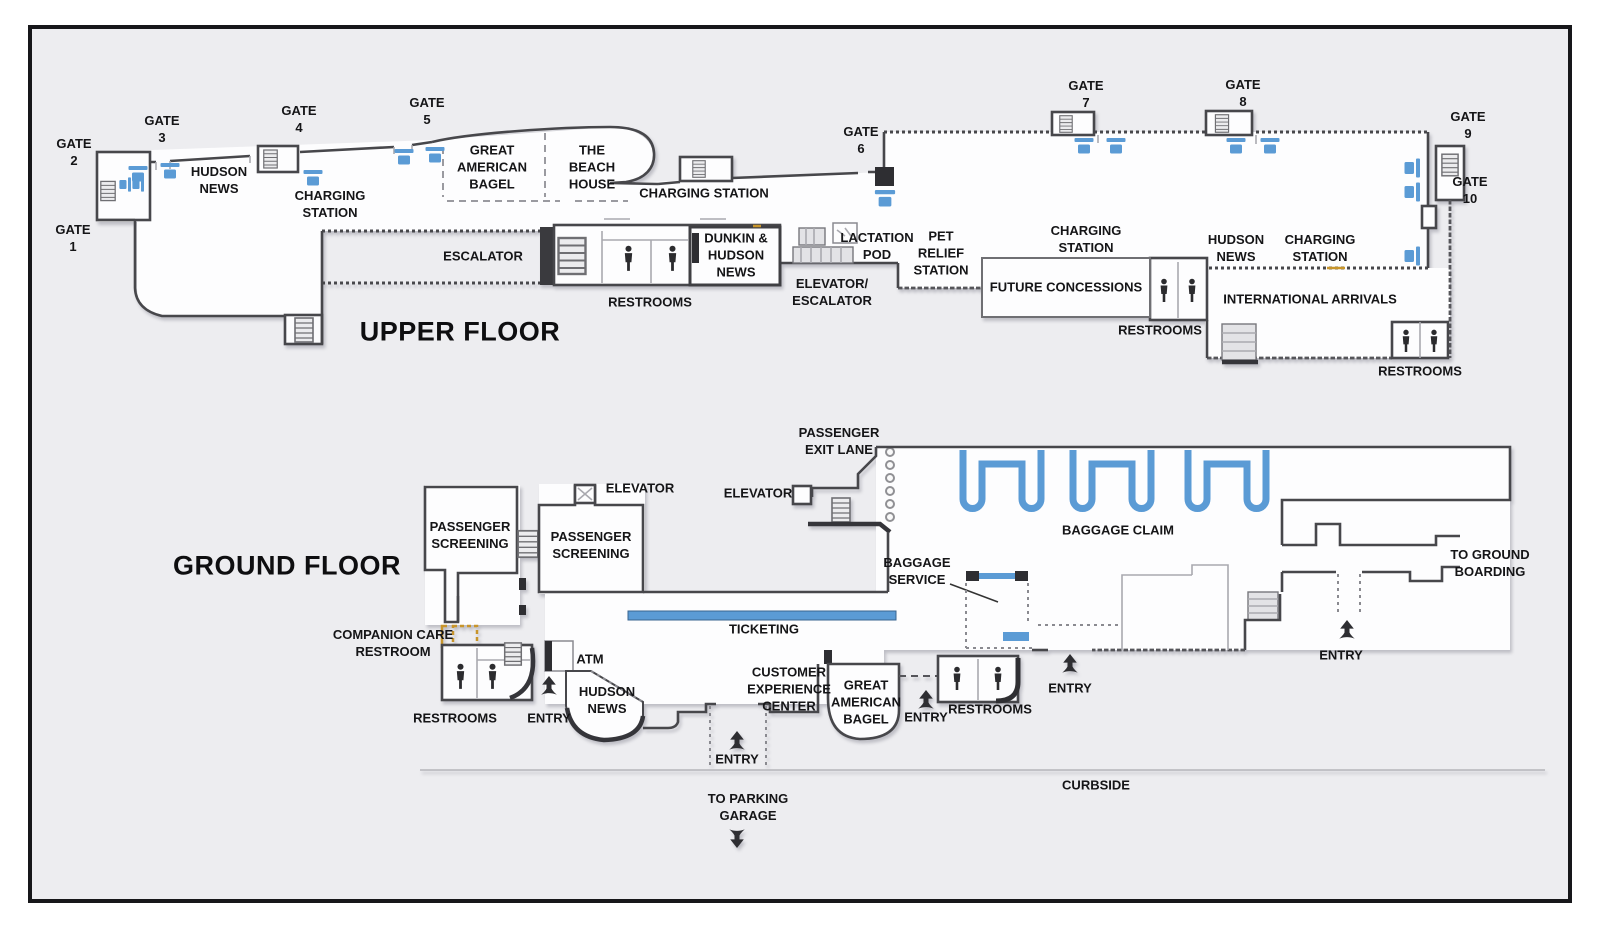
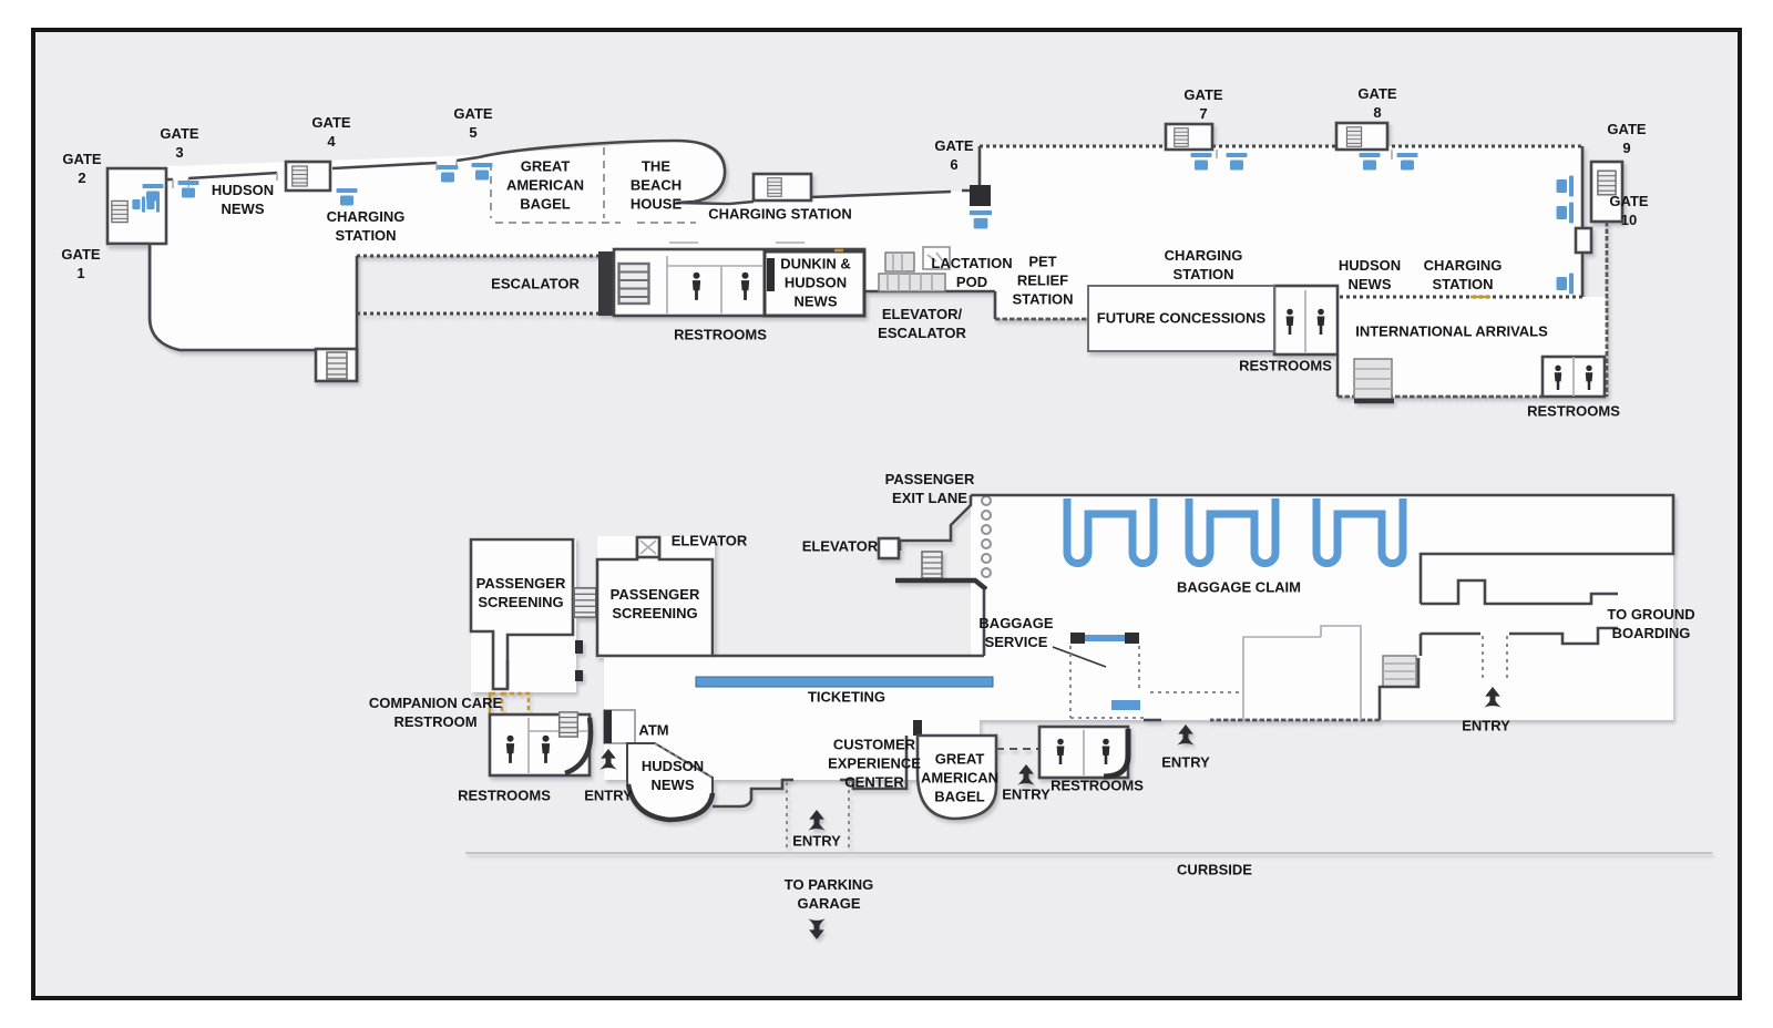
- UPPER FLOOR
- GROUND FLOOR
  GATE
  2
  GATE
  3
  GATE
  4
  GATE
  5
  GATE
  1
  GATE
  6
  GATE
  7
  GATE
  8
  GATE
  9
  GATE
  10
  HUDSON
  NEWS
  CHARGING
  STATION
  GREAT
  AMERICAN
  BAGEL
  THE
  BEACH
  HOUSE
  CHARGING STATION
  ESCALATOR
  RESTROOMS
  DUNKIN &
  HUDSON
  NEWS
  LACTATION
  POD
  ELEVATOR/
  ESCALATOR
  PET
  RELIEF
  STATION
  CHARGING
  STATION
  FUTURE CONCESSIONS
  HUDSON
  NEWS
  CHARGING
  STATION
  RESTROOMS
  INTERNATIONAL ARRIVALS
  RESTROOMS
  PASSENGER
  EXIT LANE
  ELEVATOR
  ELEVATOR
  PASSENGER
  SCREENING
  PASSENGER
  SCREENING
  BAGGAGE CLAIM
  BAGGAGE
  SERVICE
  TO GROUND
  BOARDING
  COMPANION CARE
  RESTROOM
  TICKETING
  ATM
  HUDSON
  NEWS
  RESTROOMS
  ENTRY
  CUSTOMER
  EXPERIENCE
  CENTER
  GREAT
  AMERICAN
  BAGEL
  ENTRY
  ENTRY
  RESTROOMS
  ENTRY
  ENTRY
  TO PARKING
  GARAGE
  CURBSIDE
